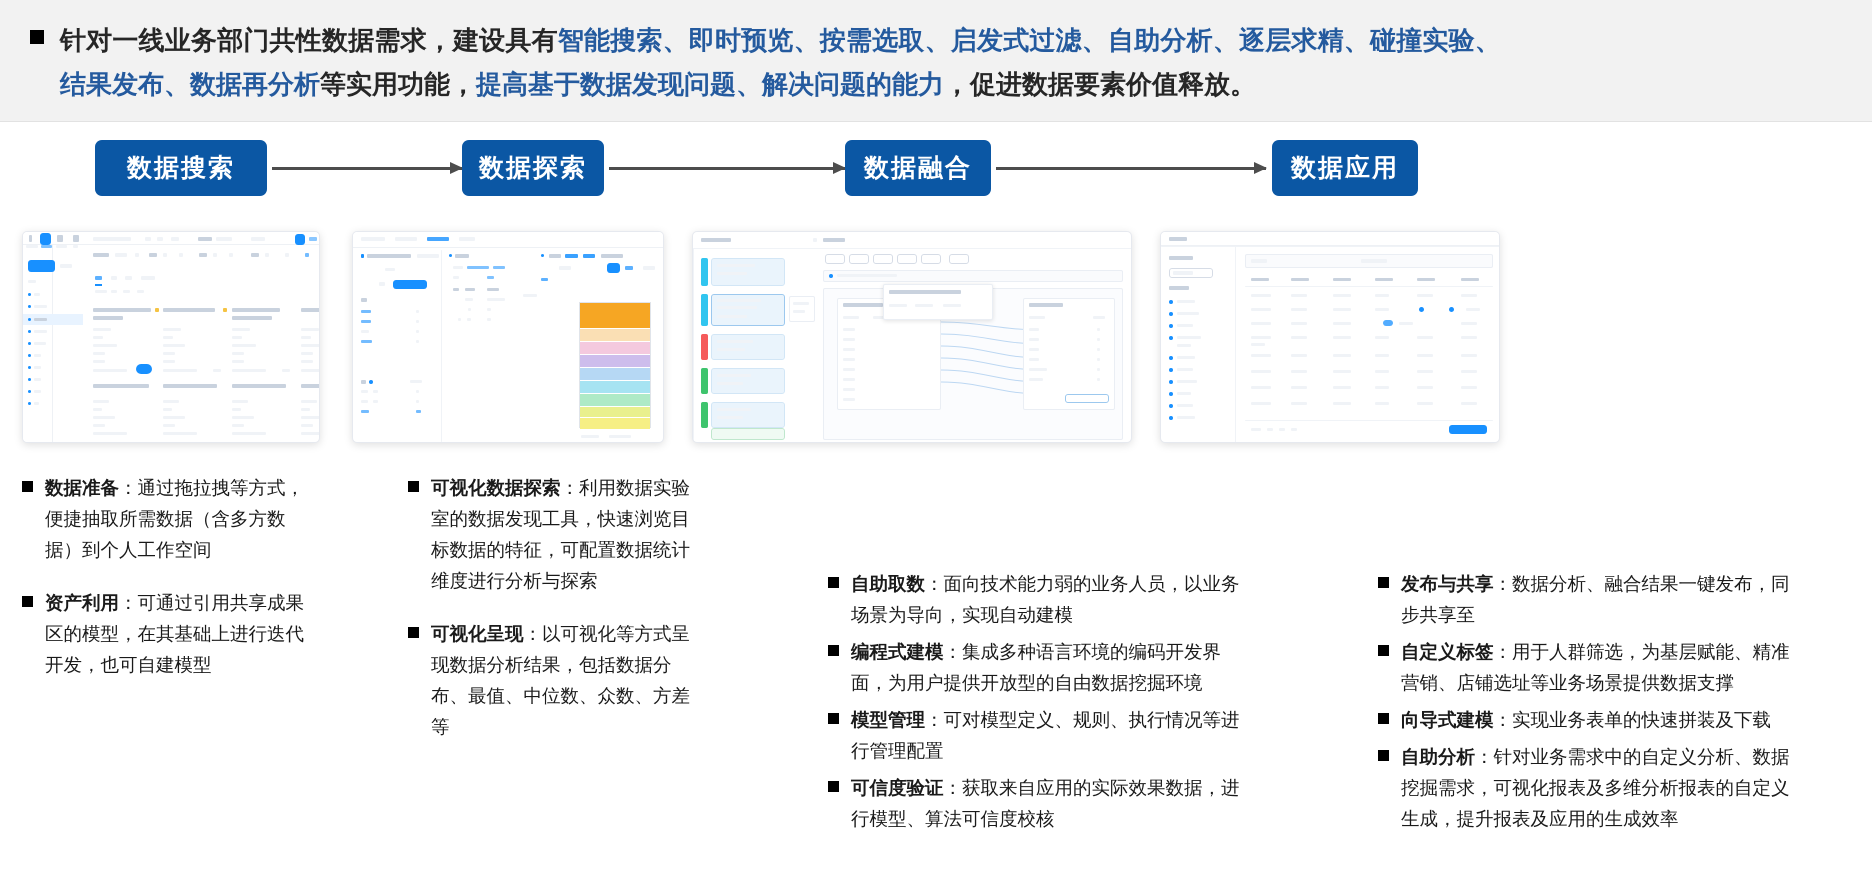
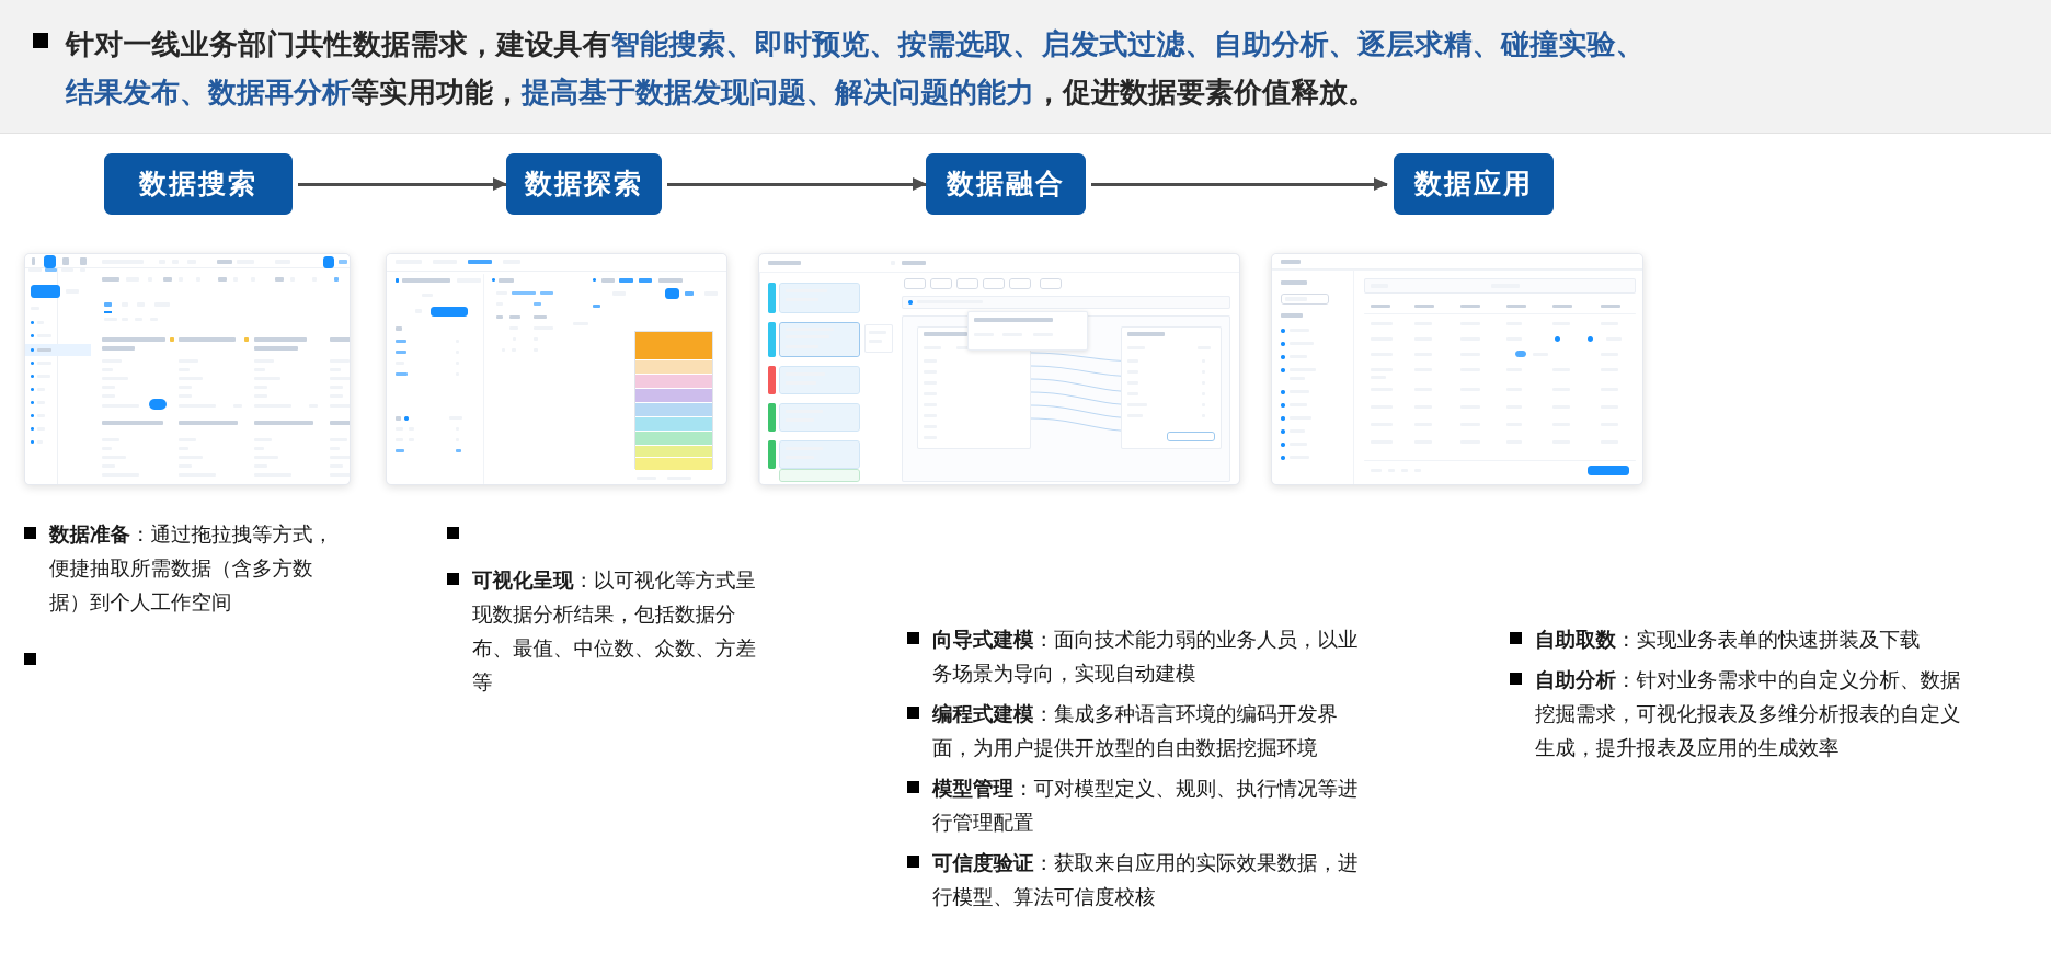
  针对一线业务部门共性数据需求，建设具有智能搜索、即时预览、按需选取、启发式过滤、自助分析、逐层求精、碰撞实验、
  结果发布、数据再分析等实用功能，提高基于数据发现问题、解决问题的能力，促进数据要素价值释放。
  数据搜索
  数据探索
  数据融合
  数据应用
  数据准备：通过拖拉拽等方式，便捷抽取所需数据（含多方数据）到个人工作空间
- 资产利用：可通过引用共享成果区的模型，在其基础上进行迭代开发，也可自建模型
- 可视化数据探索：利用数据实验室的数据发现工具，快速浏览目标数据的特征，可配置数据统计维度进行分析与探索
  可视化呈现：以可视化等方式呈现数据分析结果，包括数据分布、最值、中位数、众数、方差等
- 自助取数：面向技术能力弱的业务人员，以业务场景为导向，实现自动建模
+ 向导式建模：面向技术能力弱的业务人员，以业务场景为导向，实现自动建模
  编程式建模：集成多种语言环境的编码开发界面，为用户提供开放型的自由数据挖掘环境
  模型管理：可对模型定义、规则、执行情况等进行管理配置
  可信度验证：获取来自应用的实际效果数据，进行模型、算法可信度校核
- 发布与共享：数据分析、融合结果一键发布，同步共享至
- 自定义标签：用于人群筛选，为基层赋能、精准营销、店铺选址等业务场景提供数据支撑
- 向导式建模：实现业务表单的快速拼装及下载
+ 自助取数：实现业务表单的快速拼装及下载
  自助分析：针对业务需求中的自定义分析、数据挖掘需求，可视化报表及多维分析报表的自定义生成，提升报表及应用的生成效率
